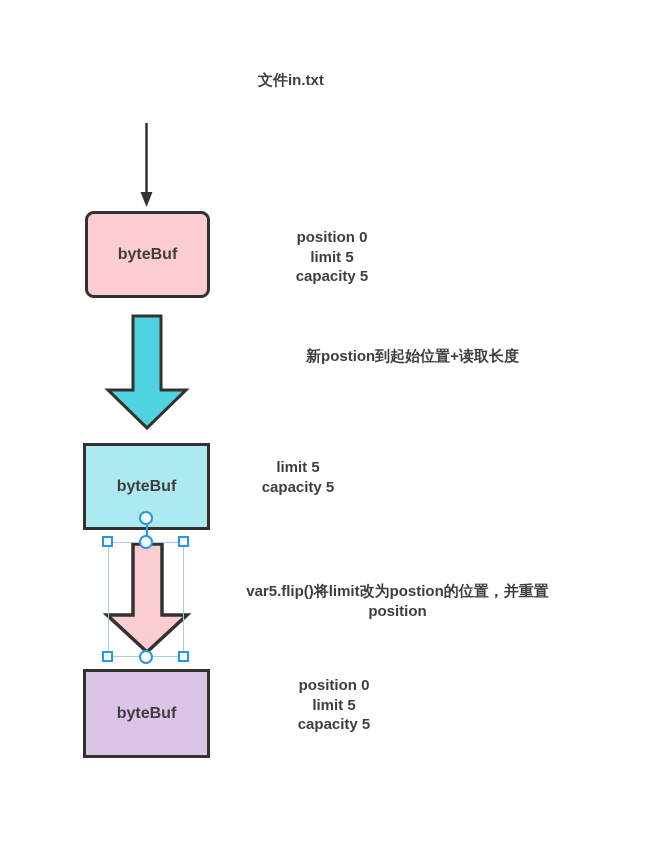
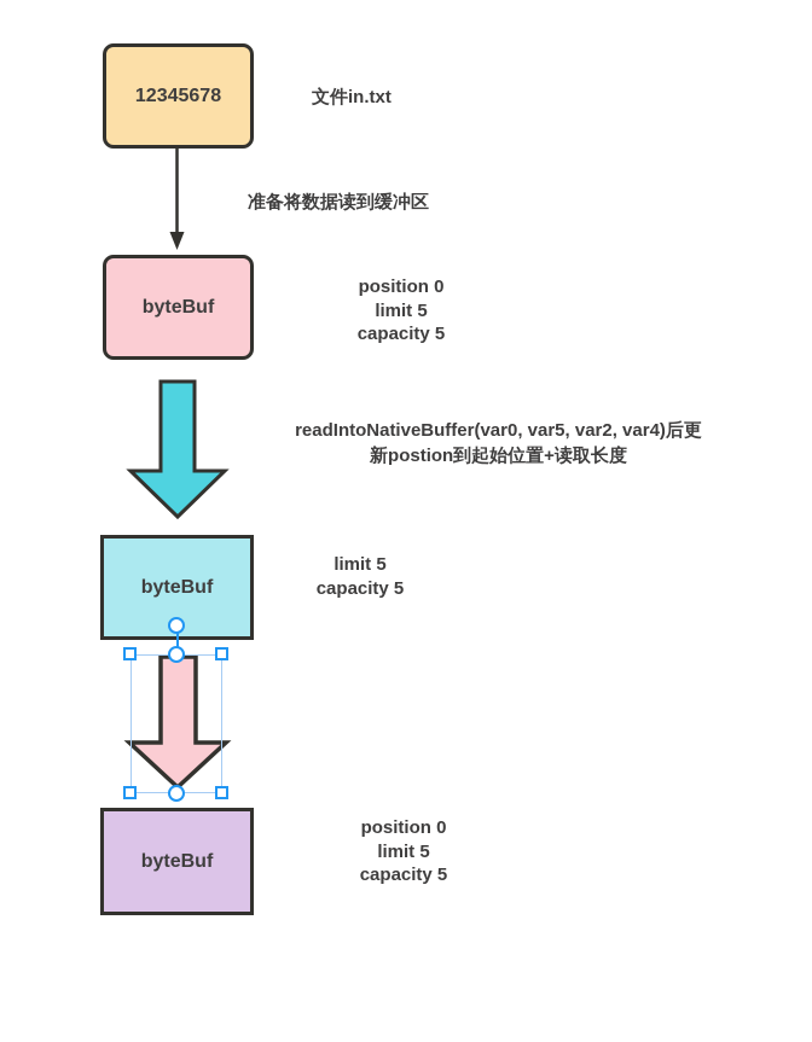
+ 12345678
  byteBuf
  byteBuf
  byteBuf
  文件in.txt
+ 准备将数据读到缓冲区
+ readIntoNativeBuffer(var0, var5, var2, var4)后更
  新postion到起始位置+读取长度
- var5.flip()将limit改为postion的位置，并重置
- position
  position 0
  limit 5
  capacity 5
  limit 5
  capacity 5
  position 0
  limit 5
  capacity 5
